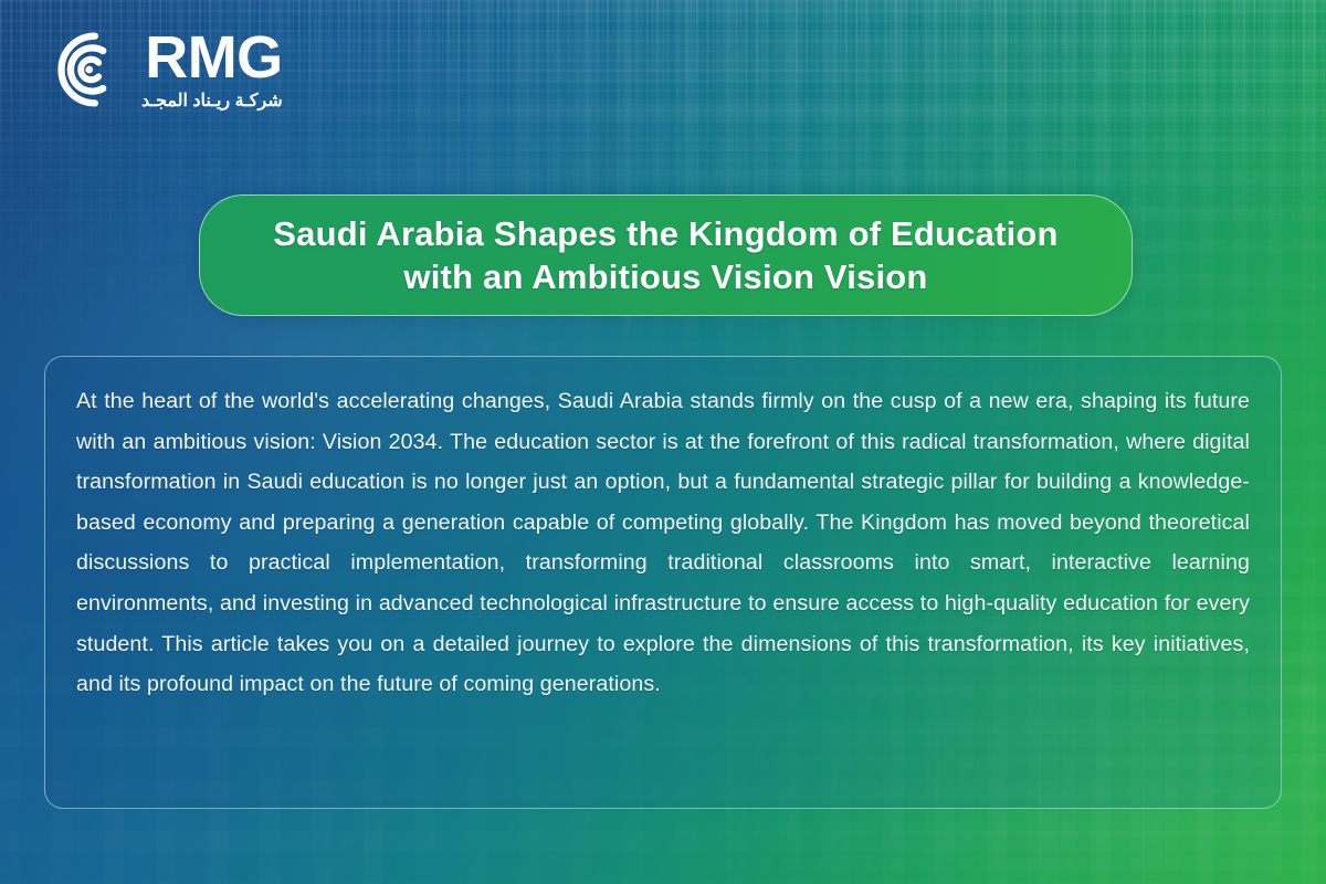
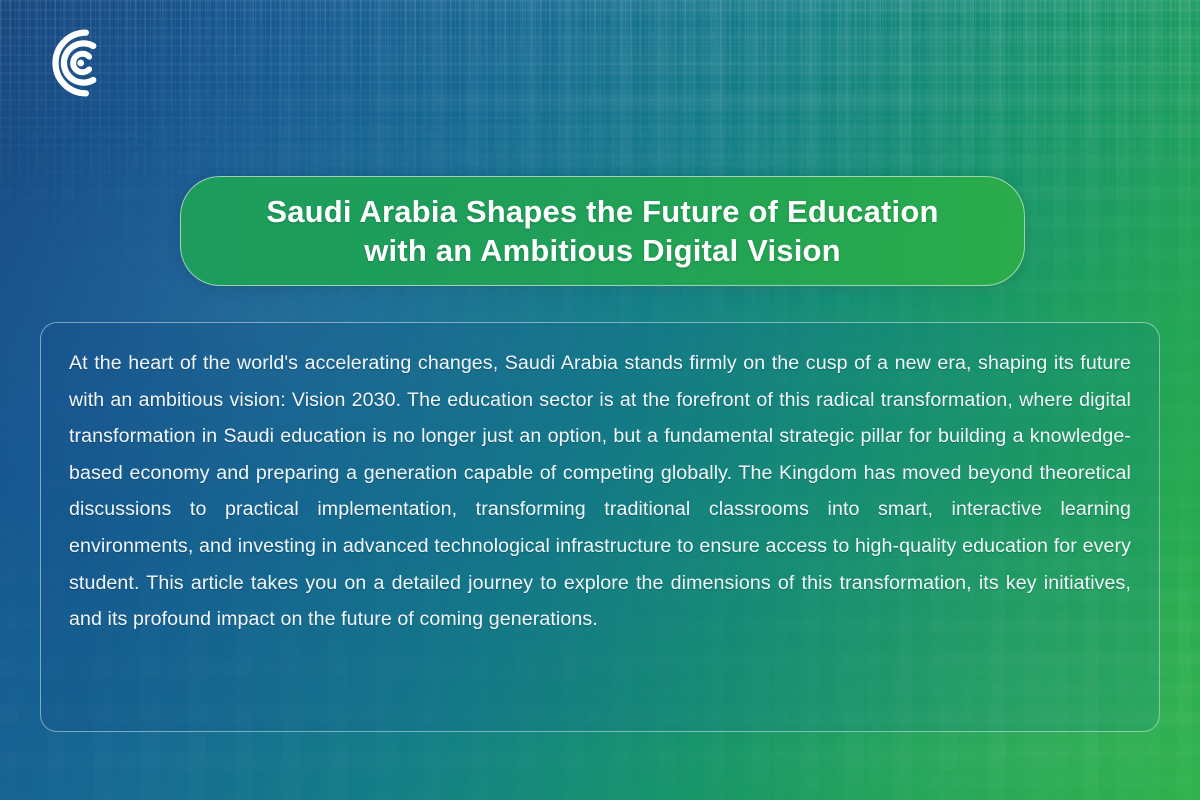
- RMG
- شركـة ريـناد المجـد
- Saudi Arabia Shapes the Kingdom of Education
+ Saudi Arabia Shapes the Future of Education
- with an Ambitious Vision Vision
+ with an Ambitious Digital Vision
- At the heart of the world's accelerating changes, Saudi Arabia stands firmly on the cusp of a new era, shaping its future with an ambitious vision: Vision 2034. The education sector is at the forefront of this radical transformation, where digital transformation in Saudi education is no longer just an option, but a fundamental strategic pillar for building a knowledge-based economy and preparing a generation capable of competing globally. The Kingdom has moved beyond theoretical discussions to practical implementation, transforming traditional classrooms into smart, interactive learning environments, and investing in advanced technological infrastructure to ensure access to high-quality education for every student. This article takes you on a detailed journey to explore the dimensions of this transformation, its key initiatives, and its profound impact on the future of coming generations.
+ At the heart of the world's accelerating changes, Saudi Arabia stands firmly on the cusp of a new era, shaping its future with an ambitious vision: Vision 2030. The education sector is at the forefront of this radical transformation, where digital transformation in Saudi education is no longer just an option, but a fundamental strategic pillar for building a knowledge-based economy and preparing a generation capable of competing globally. The Kingdom has moved beyond theoretical discussions to practical implementation, transforming traditional classrooms into smart, interactive learning environments, and investing in advanced technological infrastructure to ensure access to high-quality education for every student. This article takes you on a detailed journey to explore the dimensions of this transformation, its key initiatives, and its profound impact on the future of coming generations.
